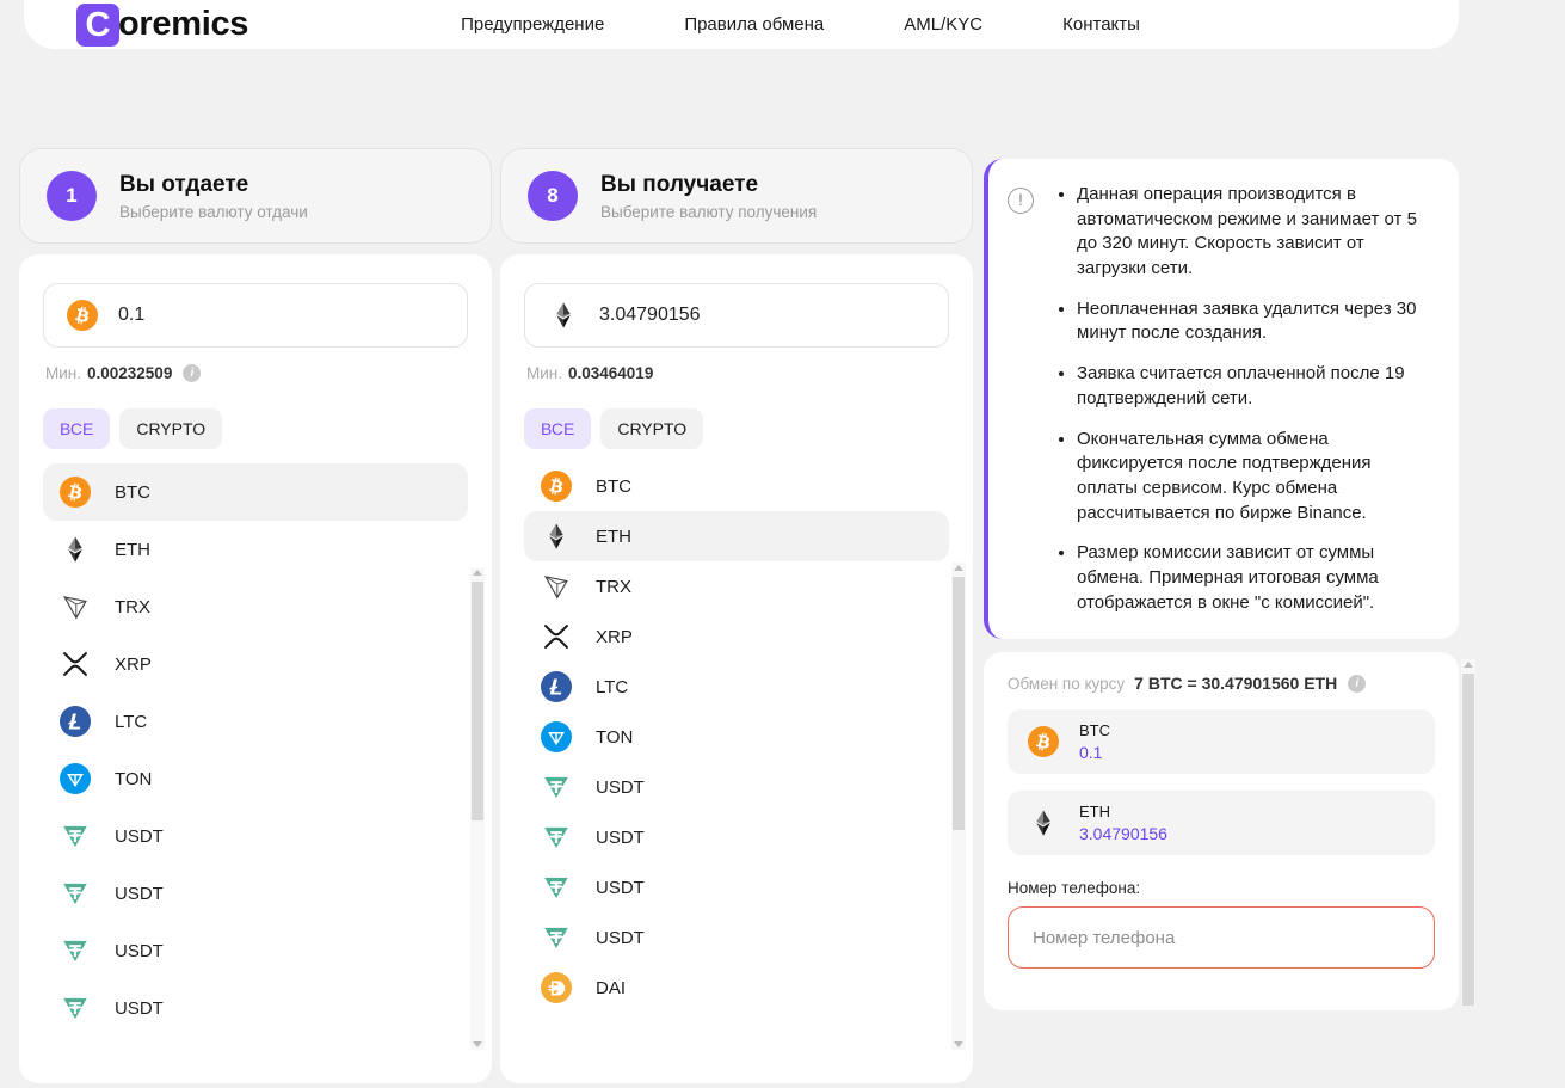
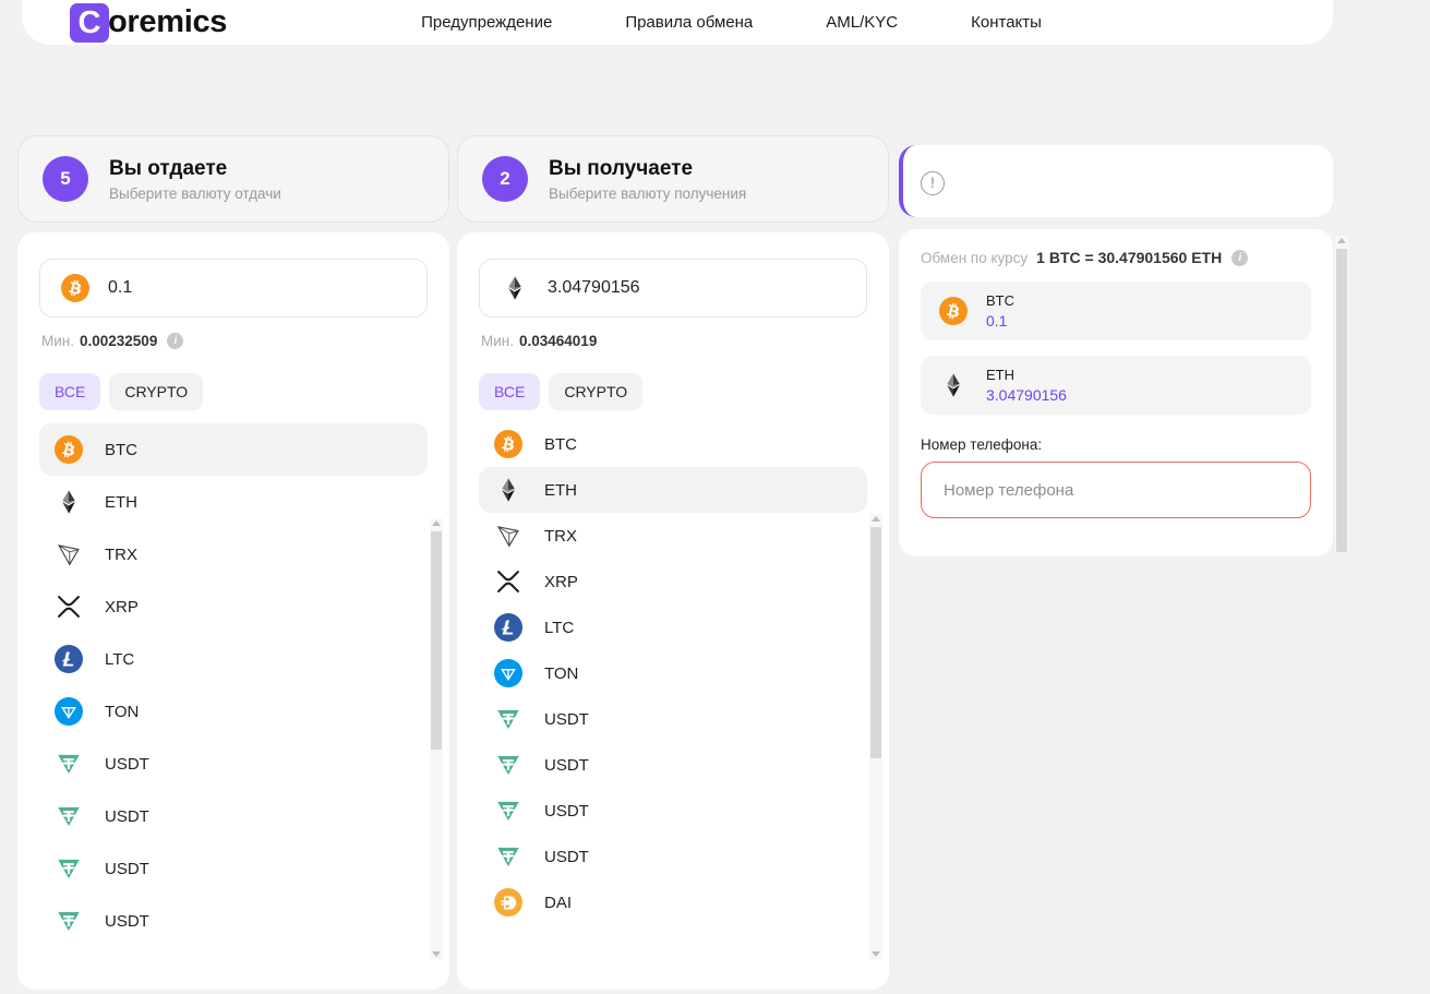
  C
  oremics
  Предупреждение
  Правила обмена
  AML/KYC
  Контакты
- 1
+ 5
  Вы отдаете
  Выберите валюту отдачи
  0.1
  Мин.
  0.00232509
  i
  ВСЕ
  CRYPTO
  BTC
  ETH
  TRX
  XRP
  LTC
  TON
  USDT
  USDT
  USDT
  USDT
- 8
+ 2
  Вы получаете
  Выберите валюту получения
  3.04790156
  Мин.
  0.03464019
  ВСЕ
  CRYPTO
  BTC
  ETH
  TRX
  XRP
  LTC
  TON
  USDT
  USDT
  USDT
  USDT
  DAI
  !
- Данная операция производится в автоматическом режиме и занимает от 5 до 320 минут. Скорость зависит от загрузки сети.
- Неоплаченная заявка удалится через 30 минут после создания.
- Заявка считается оплаченной после 19 подтверждений сети.
- Окончательная сумма обмена фиксируется после подтверждения оплаты сервисом. Курс обмена рассчитывается по бирже Binance.
- Размер комиссии зависит от суммы обмена. Примерная итоговая сумма отображается в окне "с комиссией".
  Обмен по курсу
- 7 BTC = 30.47901560 ETH
+ 1 BTC = 30.47901560 ETH
  i
  BTC
  0.1
  ETH
  3.04790156
  Номер телефона:
  Номер телефона
